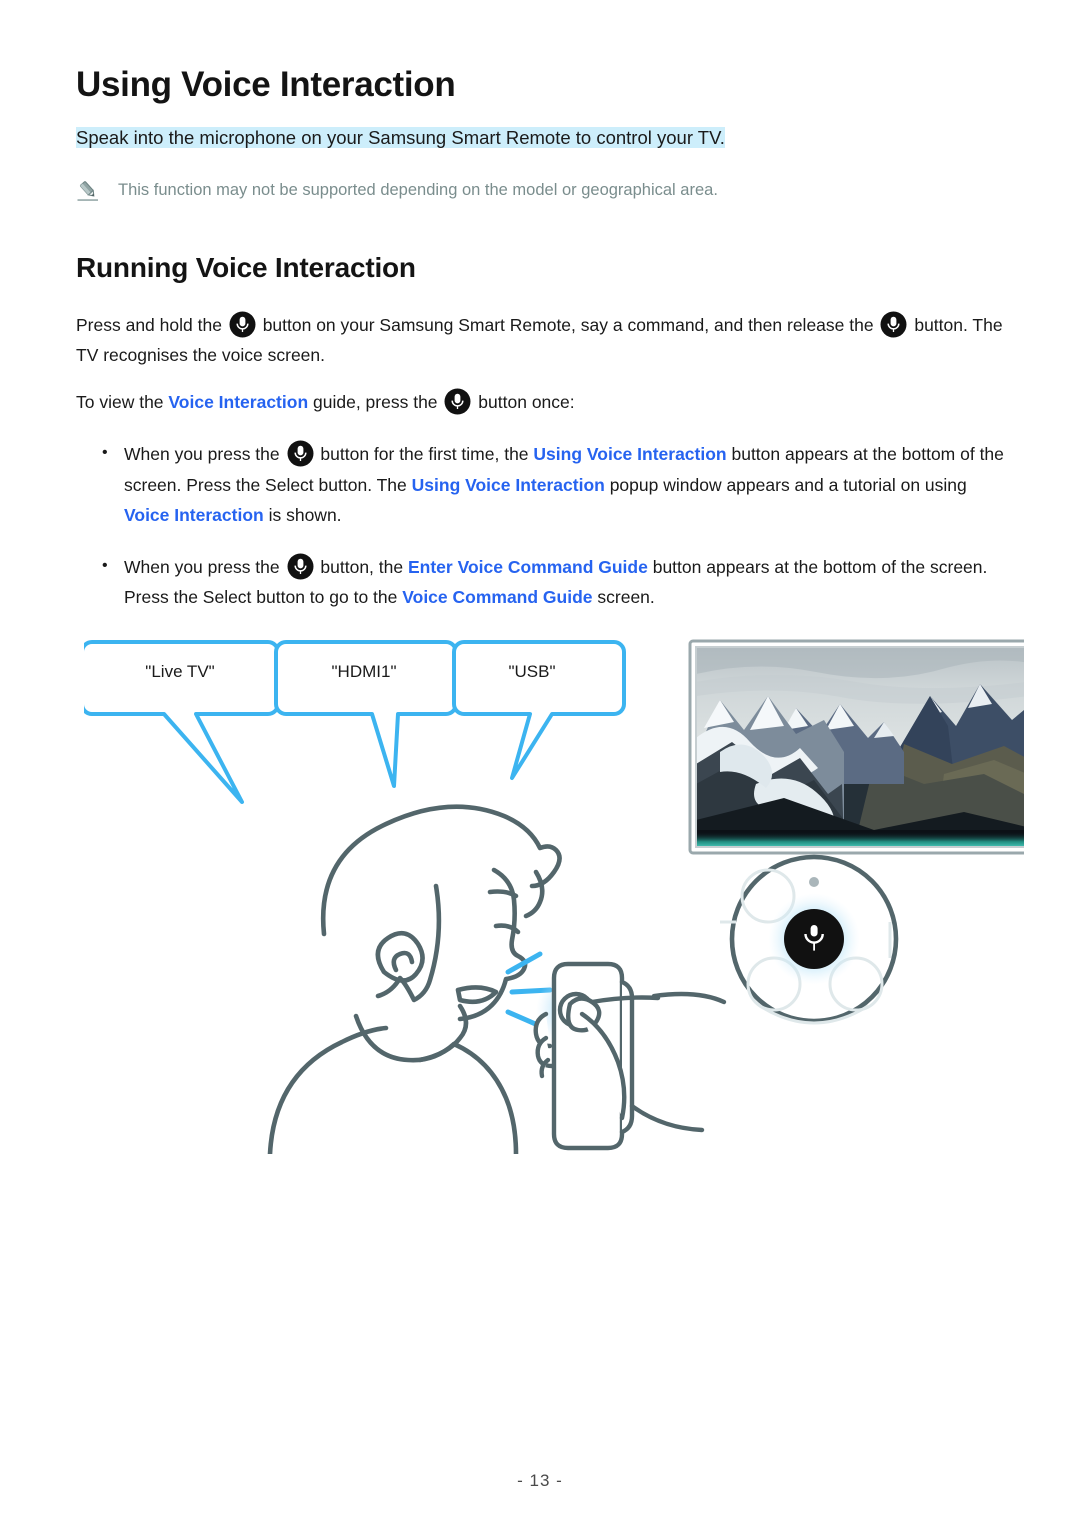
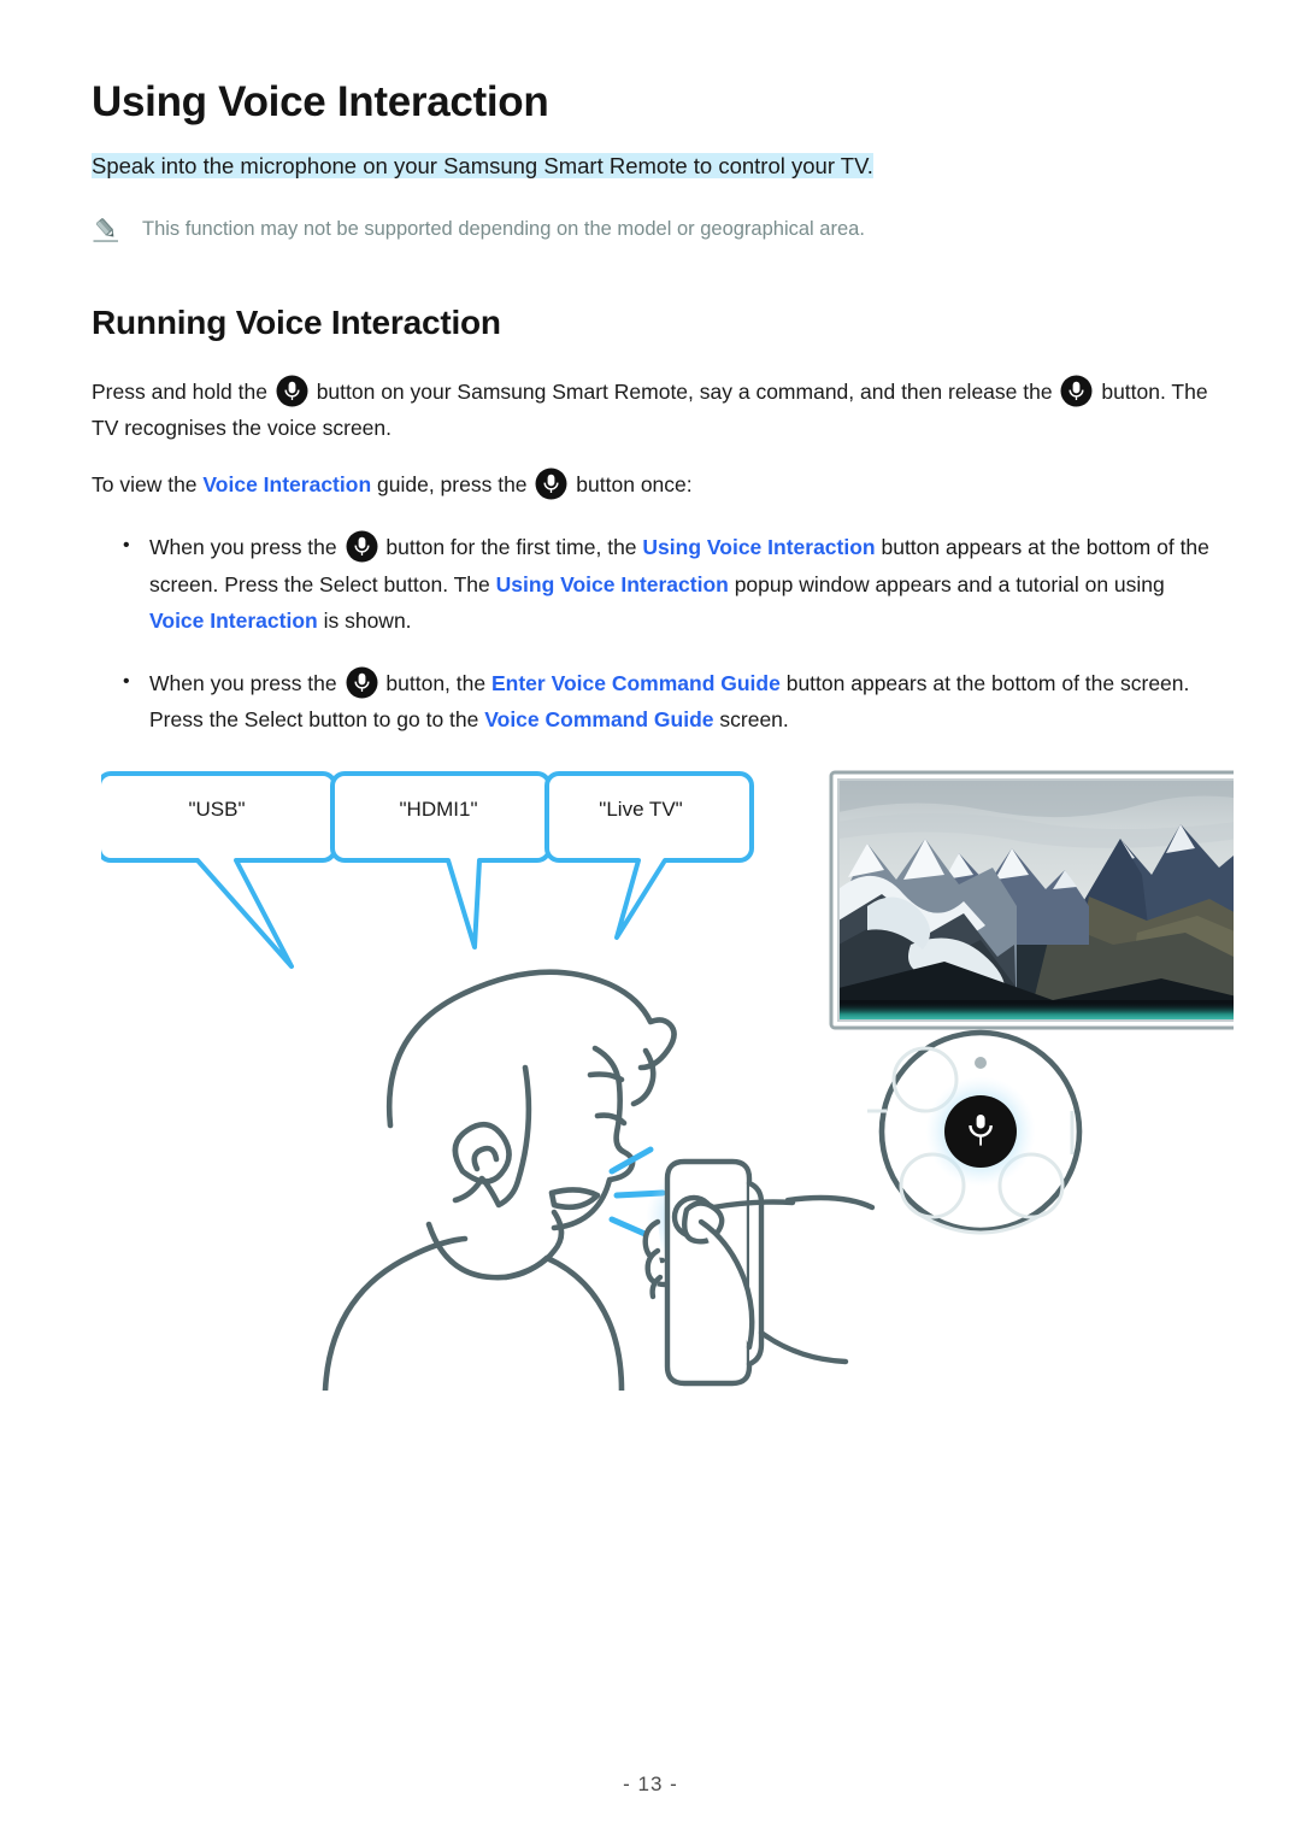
  Using Voice Interaction
  Speak into the microphone on your Samsung Smart Remote to control your TV.
  This function may not be supported depending on the model or geographical area.
  Running Voice Interaction
  Press and hold the button on your Samsung Smart Remote, say a command, and then release the button. The TV recognises the voice screen.
  To view the Voice Interaction guide, press the button once:
  •
  When you press the button for the first time, the Using Voice Interaction button appears at the bottom of the screen. Press the Select button. The Using Voice Interaction popup window appears and a tutorial on using Voice Interaction is shown.
  •
  When you press the button, the Enter Voice Command Guide button appears at the bottom of the screen. Press the Select button to go to the Voice Command Guide screen.
- "Live TV"
+ "USB"
  "HDMI1"
- "USB"
+ "Live TV"
  - 13 -
